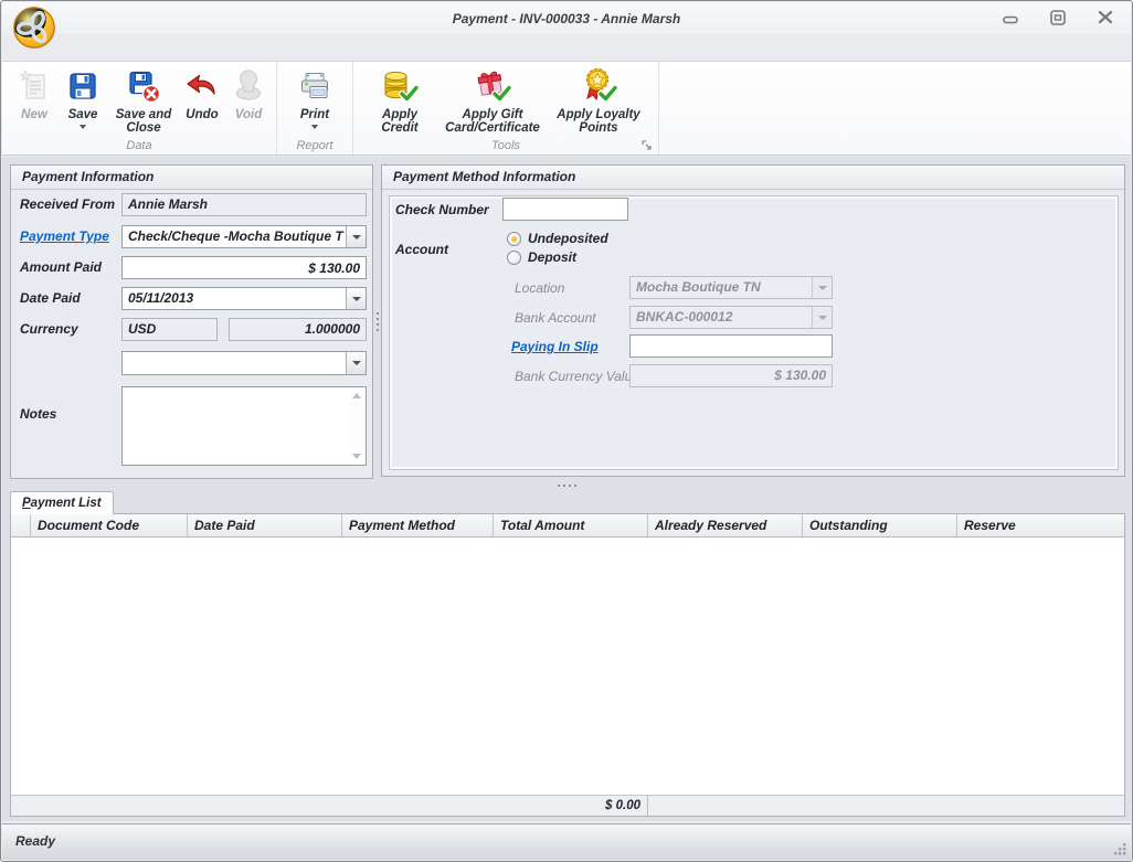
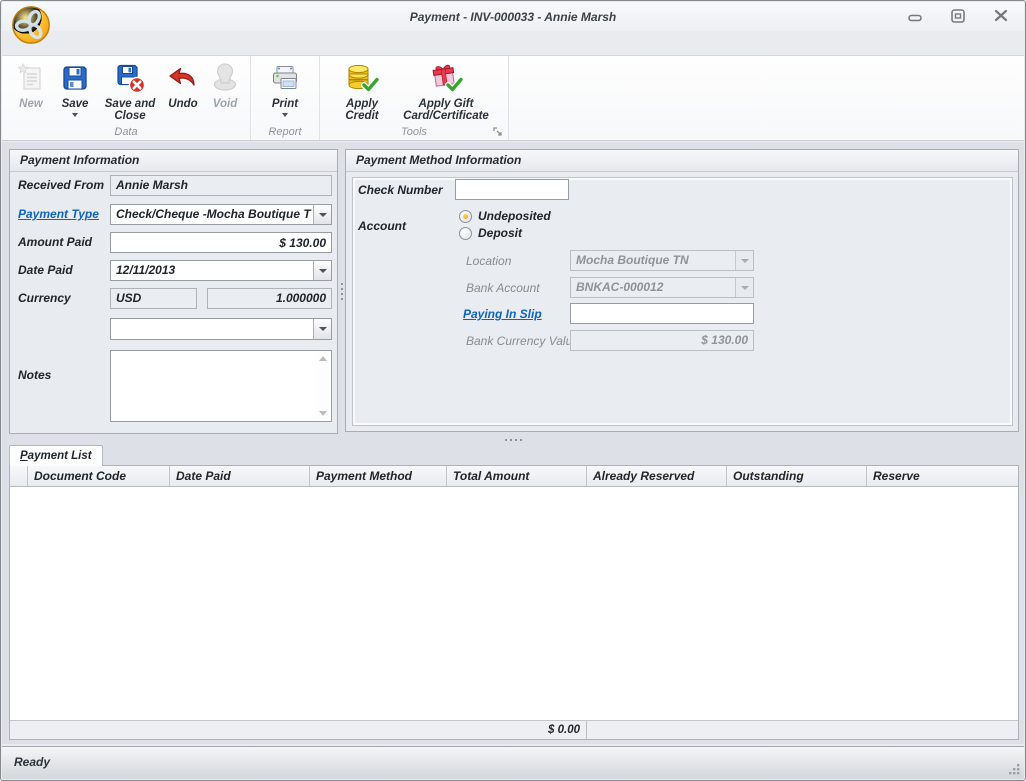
  Payment - INV-000033 - Annie Marsh
  New
  Save
  Save and Close
  Undo
  Void
  Data
  Print
  Report
  Apply Credit
  Apply Gift Card/Certificate
- Apply Loyalty Points
  Tools
  Payment Information
  Received From
  Annie Marsh
  Payment Type
  Check/Cheque -Mocha Boutique T
  Amount Paid
  $ 130.00
  Date Paid
- 05/11/2013
+ 12/11/2013
  Currency
  USD
  1.000000
  Notes
  Payment Method Information
  Check Number
  Account
  Undeposited
  Deposit
  Location
  Mocha Boutique TN
  Bank Account
  BNKAC-000012
  Paying In Slip
  Bank Currency Valu
  $ 130.00
  Payment List
  Document Code
  Date Paid
  Payment Method
  Total Amount
  Already Reserved
  Outstanding
  Reserve
  $ 0.00
  Ready
